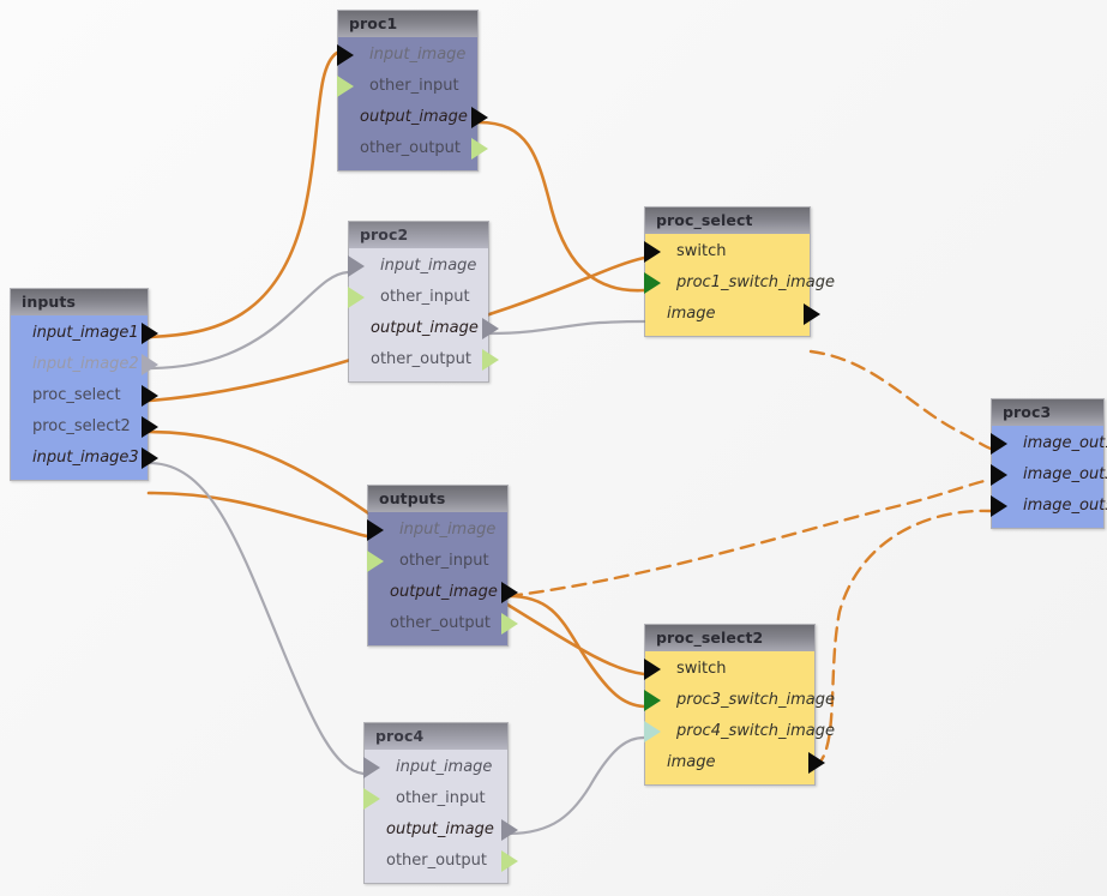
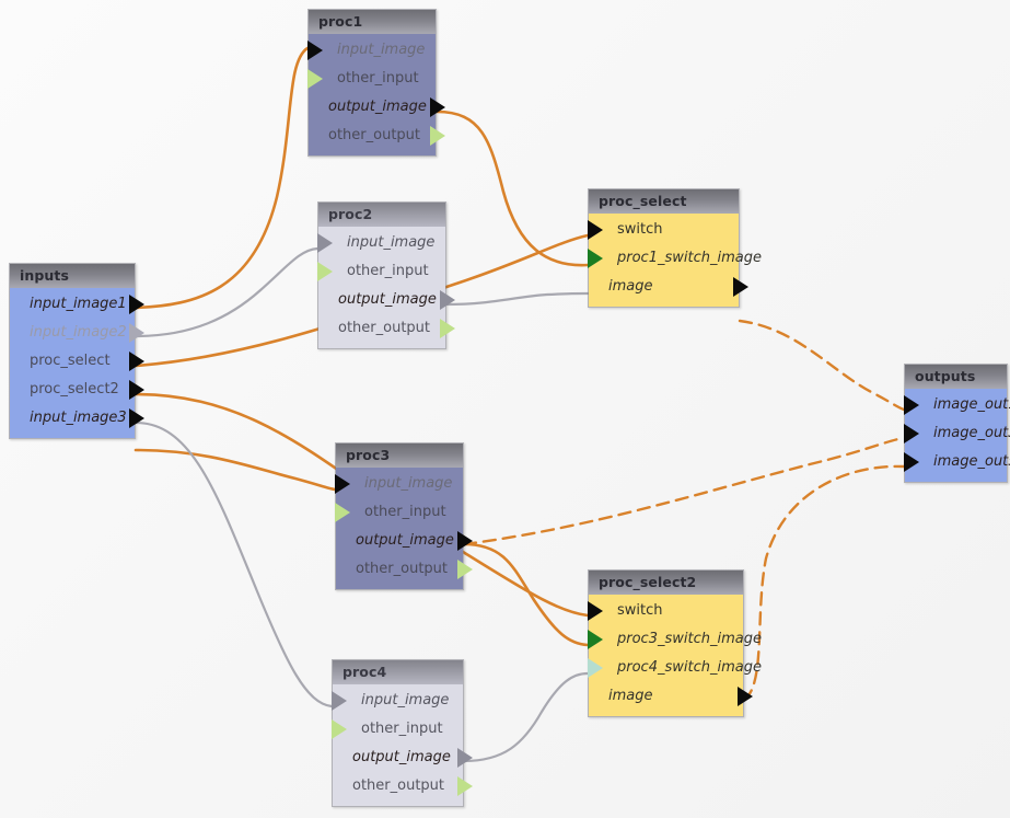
  inputs
  input_image1
  input_image2
  proc_select
  proc_select2
  input_image3
  proc1
  input_image
  other_input
  output_image
  other_output
  proc2
  input_image
  other_input
  output_image
  other_output
  proc_select
  switch
  proc1_switch_image
  image
- outputs
+ proc3
  input_image
  other_input
  output_image
  other_output
  proc_select2
  switch
  proc3_switch_image
  proc4_switch_image
  image
  proc4
  input_image
  other_input
  output_image
  other_output
- proc3
+ outputs
  image_out
  image_out
  image_out
